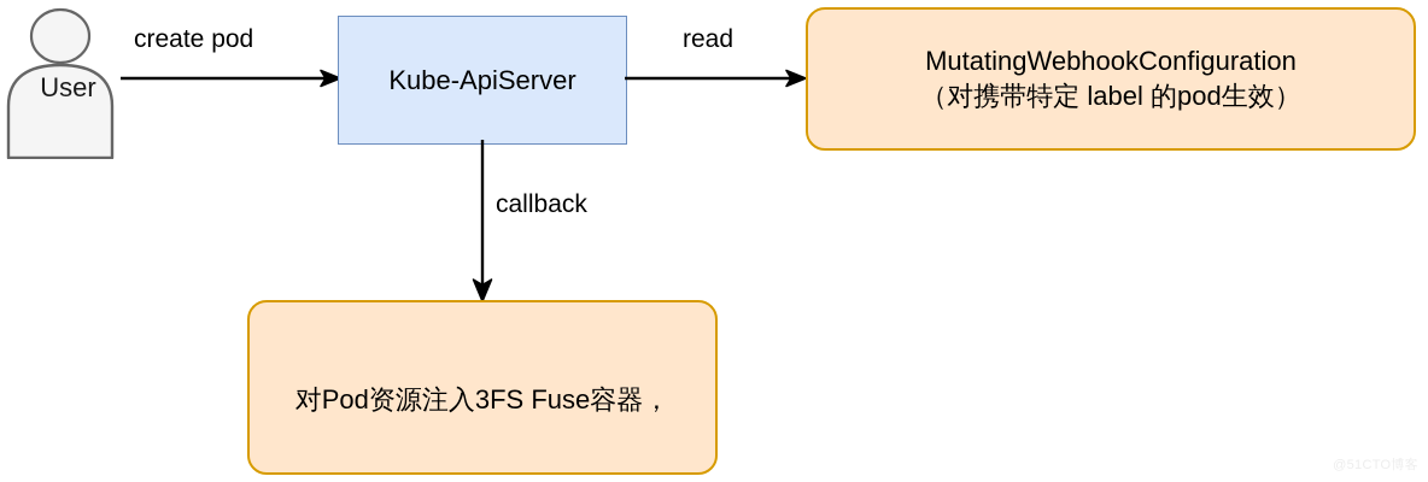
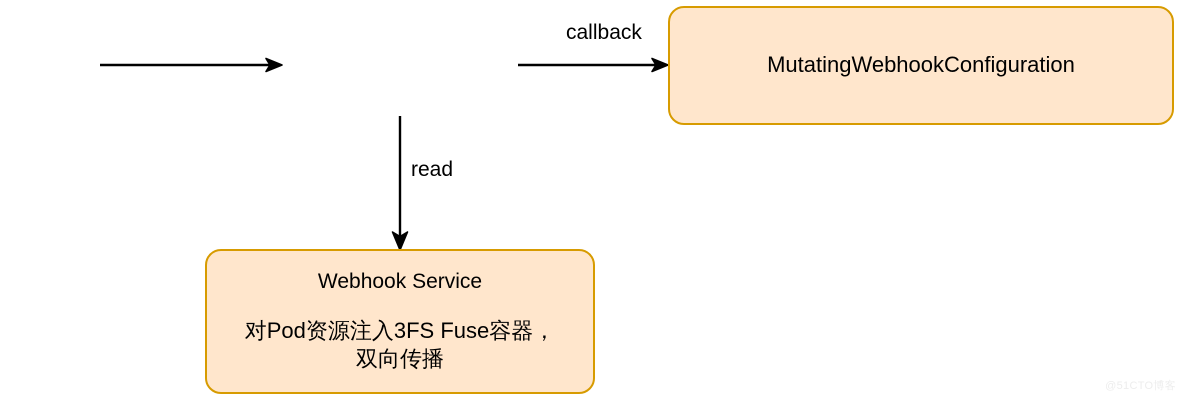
- User
- create pod
- Kube-ApiServer
- read
+ callback
  MutatingWebhookConfiguration
- （对携带特定 label 的pod生效）
- callback
+ read
+ Webhook Service
  对Pod资源注入3FS Fuse容器，
+ 双向传播
